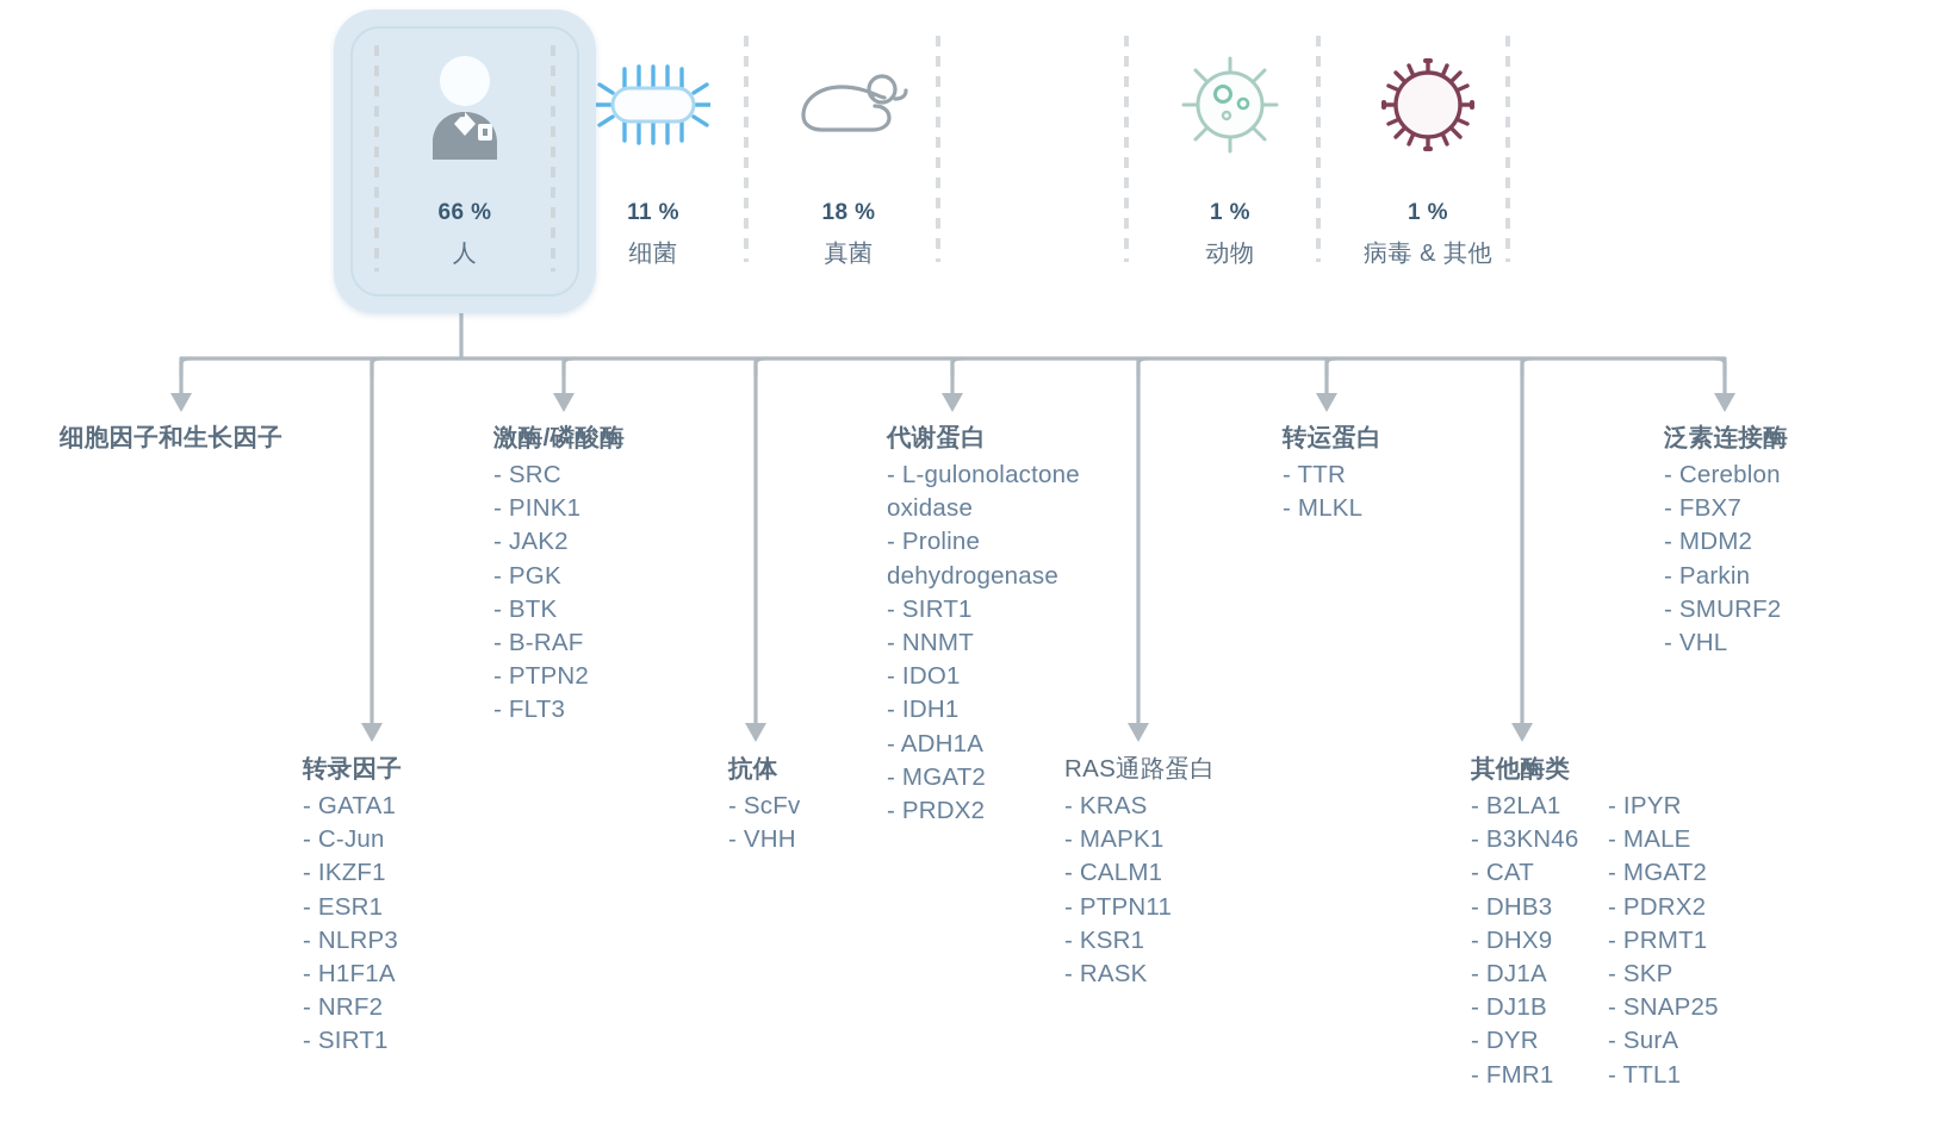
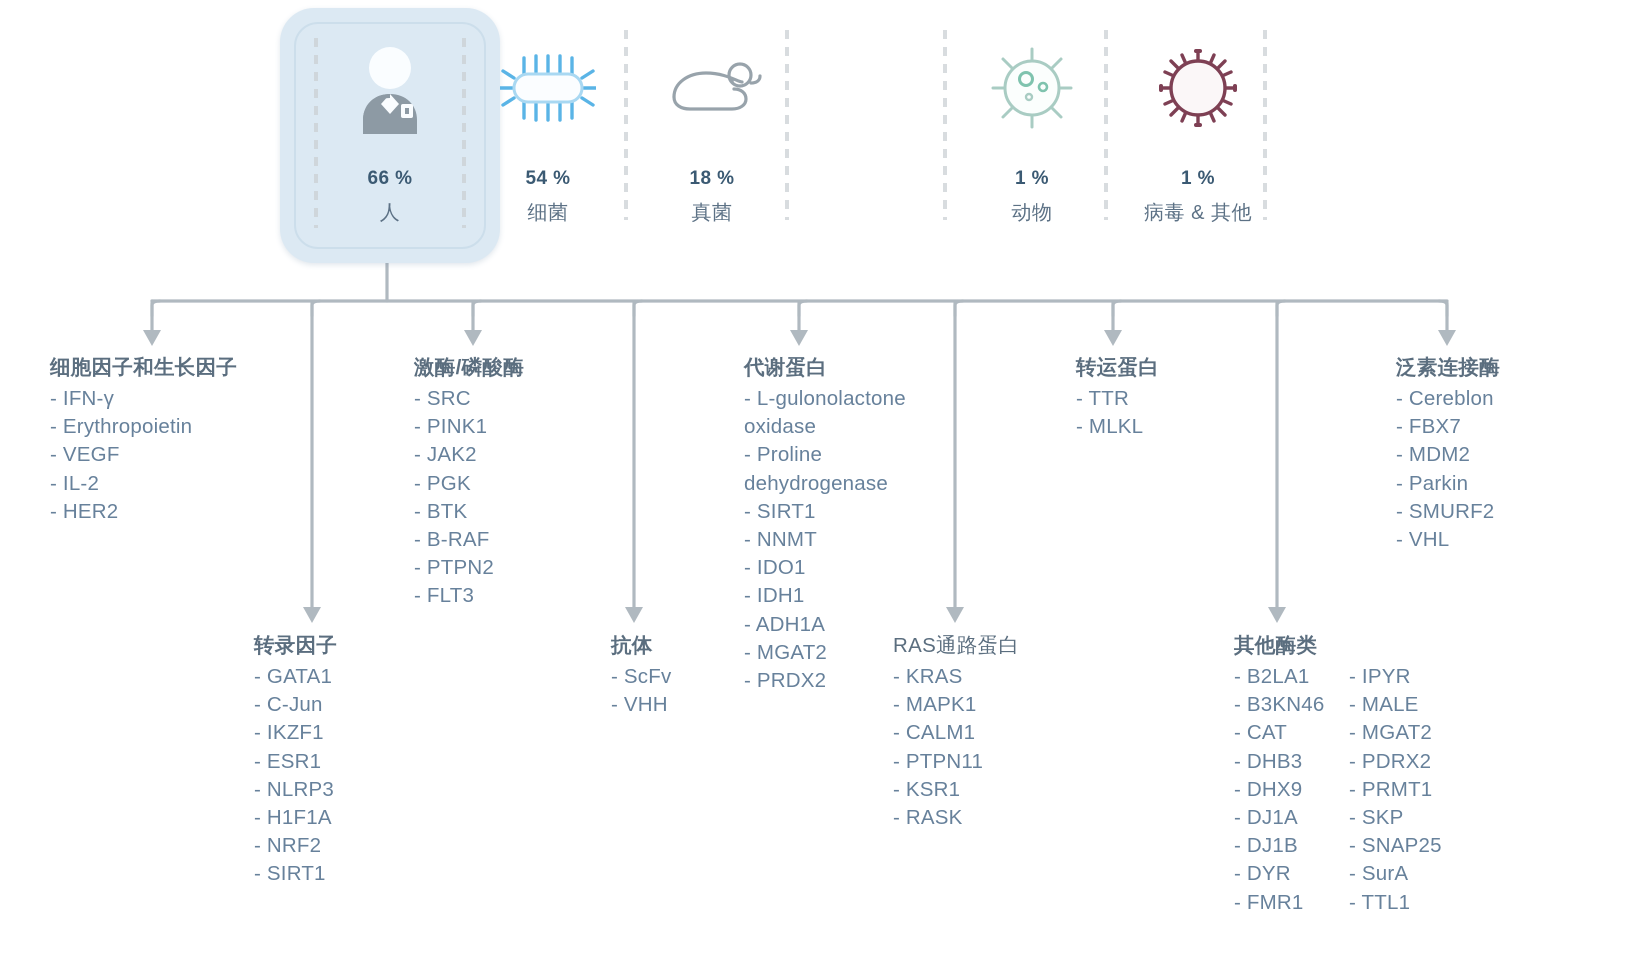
  66 %
  人
- 11 %
+ 54 %
  细菌
  18 %
  真菌
  1 %
  动物
  1 %
  病毒 & 其他
  细胞因子和生长因子
+ - IFN-γ
+ - Erythropoietin
+ - VEGF
+ - IL-2
+ - HER2
  激酶/磷酸酶
  - SRC
  - PINK1
  - JAK2
  - PGK
  - BTK
  - B-RAF
  - PTPN2
  - FLT3
  代谢蛋白
  - L-gulonolactone oxidase
  - Proline dehydrogenase
  - SIRT1
  - NNMT
  - IDO1
  - IDH1
  - ADH1A
  - MGAT2
  - PRDX2
  转运蛋白
  - TTR
  - MLKL
  泛素连接酶
  - Cereblon
  - FBX7
  - MDM2
  - Parkin
  - SMURF2
  - VHL
  转录因子
  - GATA1
  - C-Jun
  - IKZF1
  - ESR1
  - NLRP3
  - H1F1A
  - NRF2
  - SIRT1
  抗体
  - ScFv
  - VHH
  RAS通路蛋白
  - KRAS
  - MAPK1
  - CALM1
  - PTPN11
  - KSR1
  - RASK
  其他酶类
  - B2LA1
  - B3KN46
  - CAT
  - DHB3
  - DHX9
  - DJ1A
  - DJ1B
  - DYR
  - FMR1
  - IPYR
  - MALE
  - MGAT2
  - PDRX2
  - PRMT1
  - SKP
  - SNAP25
  - SurA
  - TTL1
